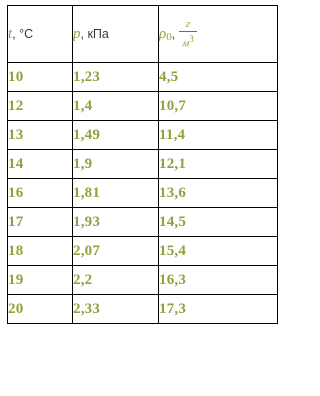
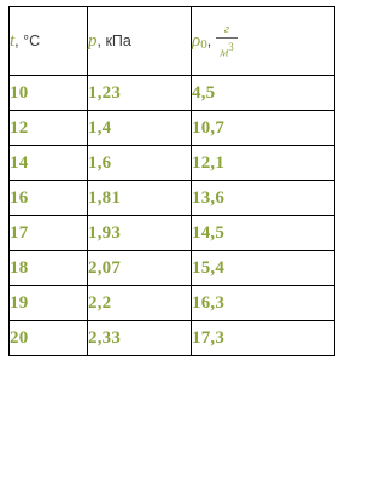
  t, °C	p, кПа	ρ0, гм3
  10	1,23	4,5
  12	1,4	10,7
- 13	1,49	11,4
- 14	1,9	12,1
+ 14	1,6	12,1
  16	1,81	13,6
  17	1,93	14,5
  18	2,07	15,4
  19	2,2	16,3
  20	2,33	17,3
